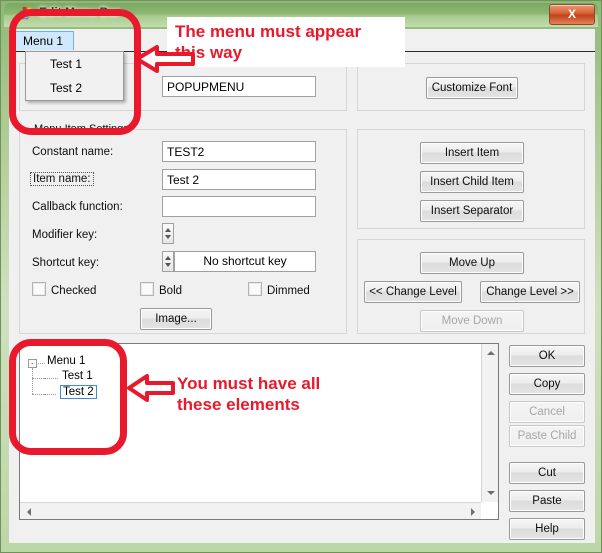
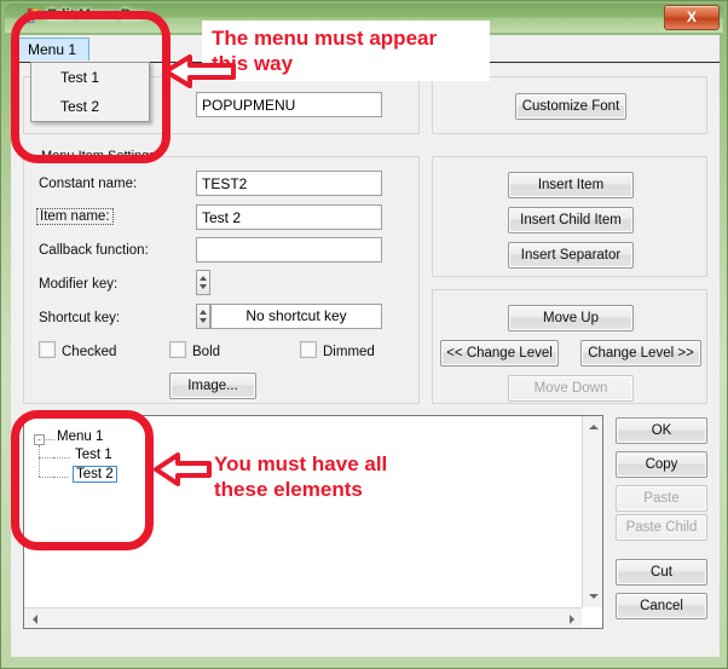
  Edit Menu Bar
  X
  Menu 1
  Test 1
  Test 2
  POPUPMENU
  Customize Font
  Menu Item Settings
  Constant name:
  TEST2
  Item name:
  Test 2
  Callback function:
  Modifier key:
  Shortcut key:
  No shortcut key
  Checked
  Bold
  Dimmed
  Image...
  Insert Item
  Insert Child Item
  Insert Separator
  Move Up
  << Change Level
  Change Level >>
  Move Down
  OK
  Copy
- Cancel
+ Paste
  Paste Child
  Cut
- Paste
+ Cancel
- Help
  -
  Menu 1
  Test 1
  Test 2
  The menu must appear
  You must have all
  these elements
